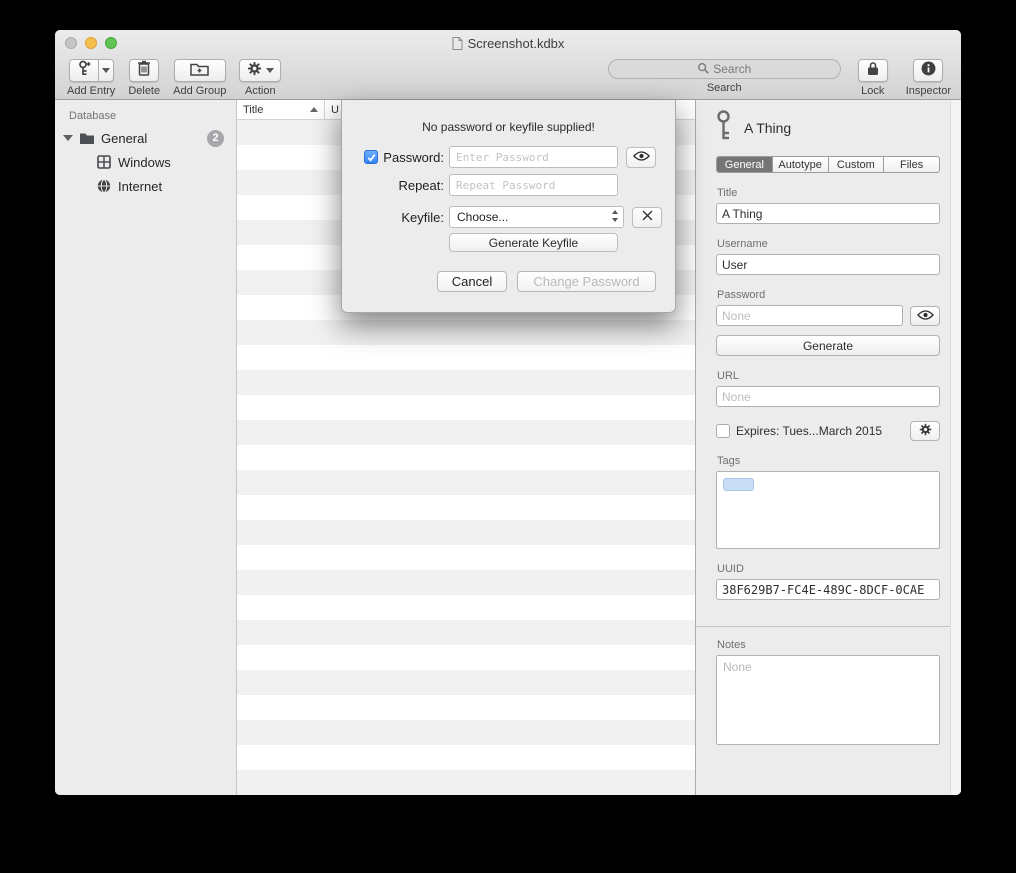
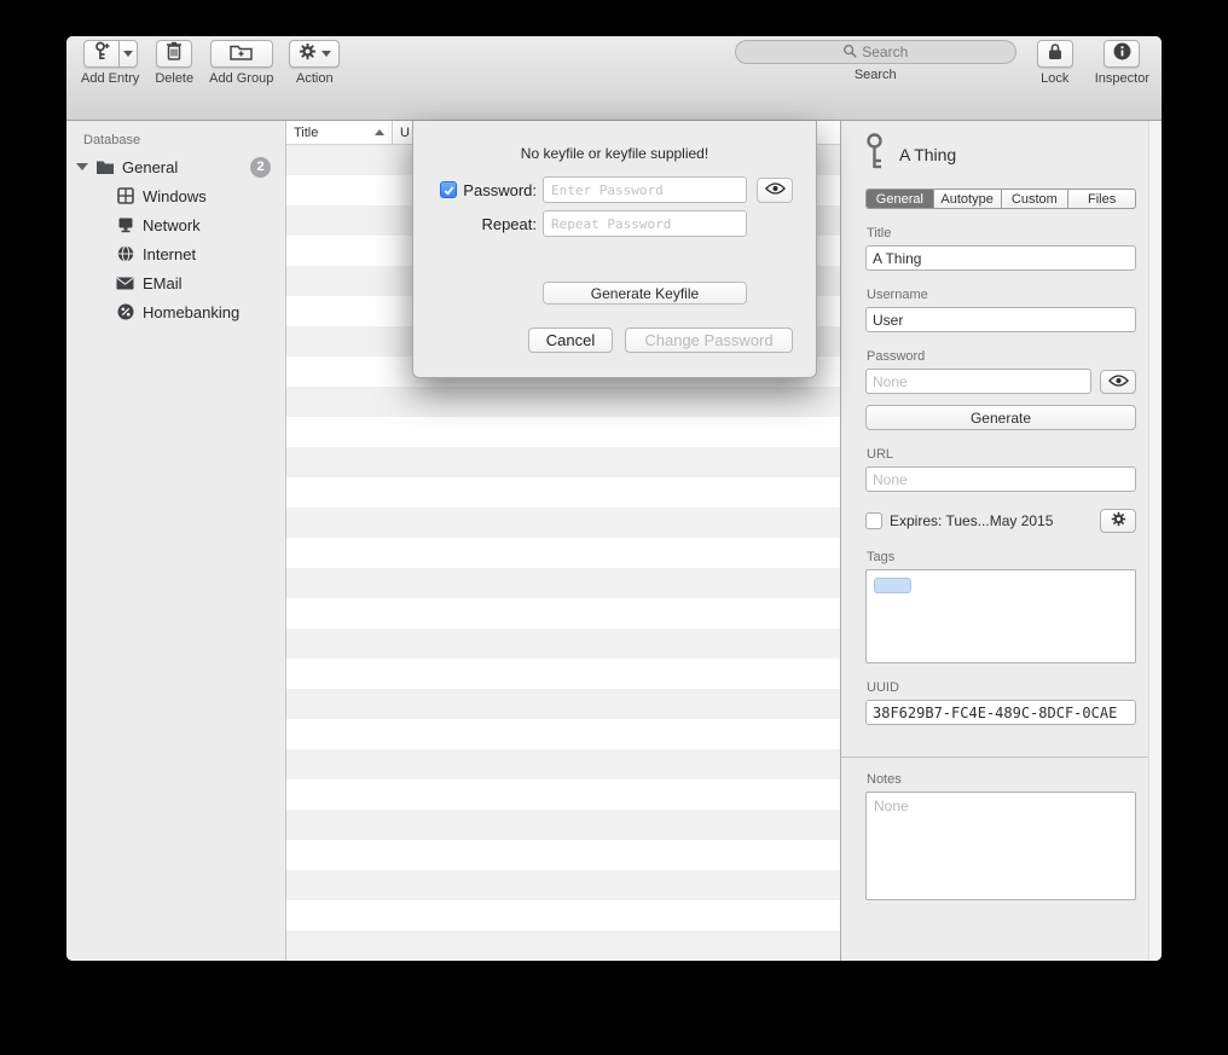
- Screenshot.kdbx
  Add Entry
  Delete
  Add Group
  Action
  Search
  Search
  Lock
  Inspector
  Database
  General
  2
  Windows
+ Network
  Internet
+ EMail
+ Homebanking
  Title
  U
  A Thing
  General
  Autotype
  Custom
  Files
  Title
  A Thing
  Username
  User
  Password
  None
  Generate
  URL
  None
- Expires: Tues...March 2015
+ Expires: Tues...May 2015
  Tags
  UUID
  38F629B7-FC4E-489C-8DCF-0CAE
  Notes
  None
- No password or keyfile supplied!
+ No keyfile or keyfile supplied!
  Password:
  Enter Password
  Repeat:
  Repeat Password
- Keyfile:
- Choose...
  Generate Keyfile
  Cancel
  Change Password
